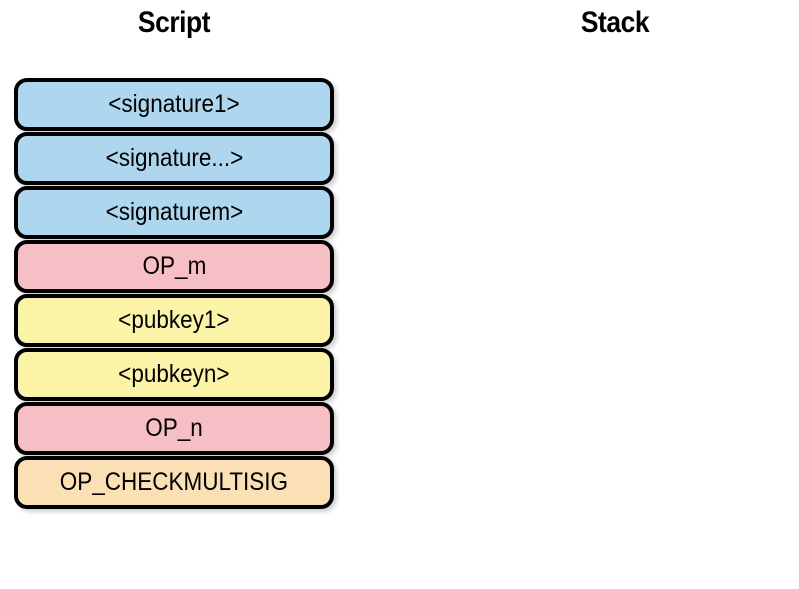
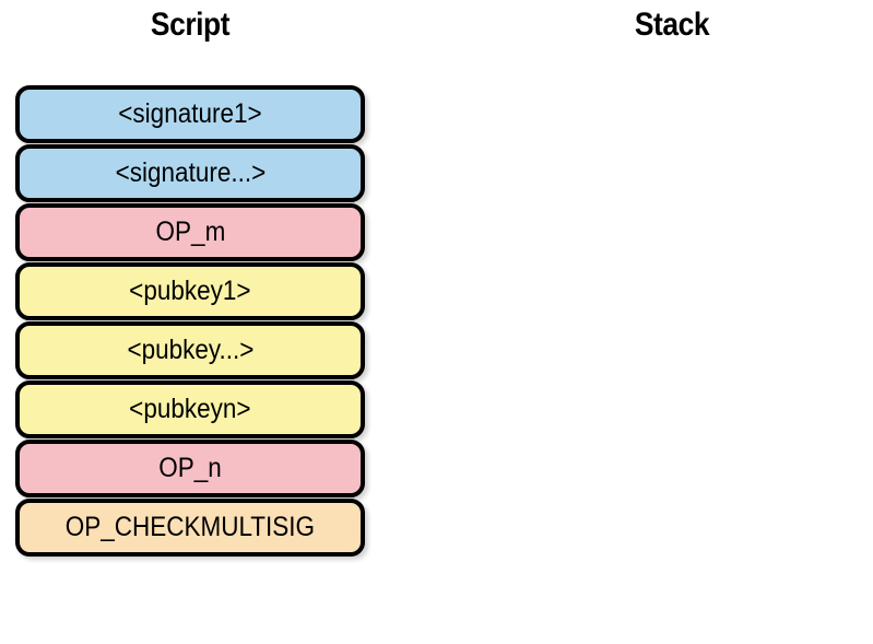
  Script
  Stack
  <signature1>
  <signature...>
- <signaturem>
  OP_m
  <pubkey1>
+ <pubkey...>
  <pubkeyn>
  OP_n
  OP_CHECKMULTISIG
